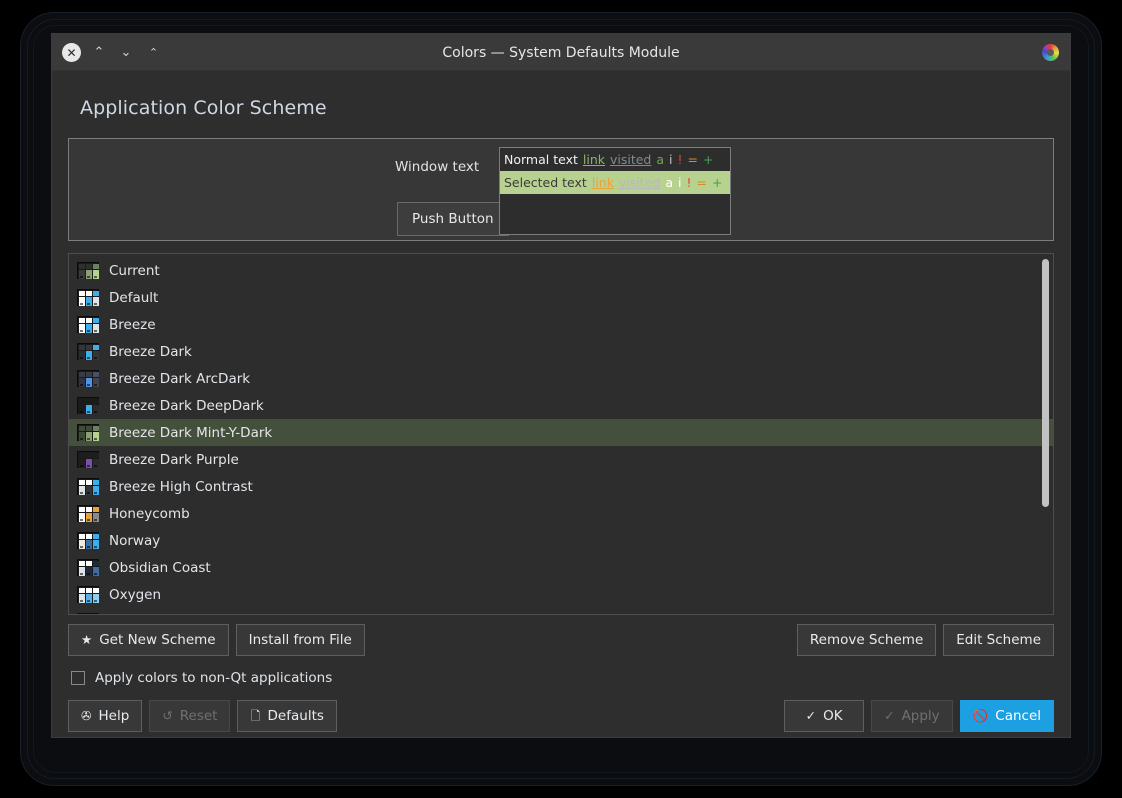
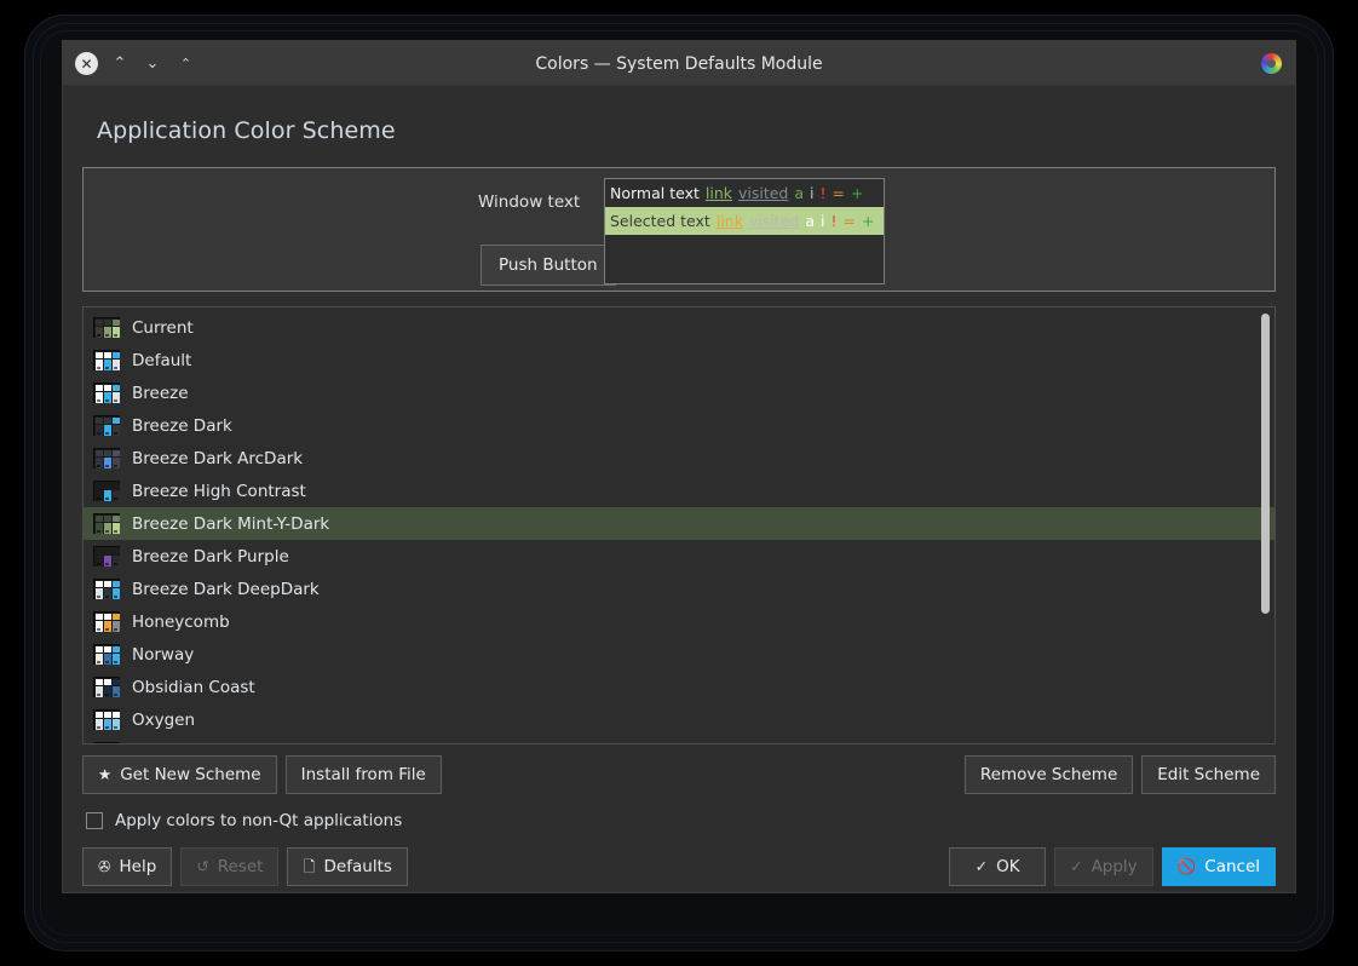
  ✕
  ⌃
  ⌄
  ⌃
  Colors — System Defaults Module
  Application Color Scheme
  Window text
  Push Button
  Normal text
  link
  visited
  a
  i
  !
  =
  +
  Selected text
  link
  visited
  a
  i
  !
  =
  +
  Current
  Default
  Breeze
  Breeze Dark
  Breeze Dark ArcDark
- Breeze Dark DeepDark
+ Breeze High Contrast
  Breeze Dark Mint-Y-Dark
  Breeze Dark Purple
- Breeze High Contrast
+ Breeze Dark DeepDark
  Honeycomb
  Norway
  Obsidian Coast
  Oxygen
  ★
  Get New Scheme
  Install from File
  Remove Scheme
  Edit Scheme
  Apply colors to non-Qt applications
  ✇
  Help
  ↺
  Reset
  🗋
  Defaults
  ✓
  OK
  ✓
  Apply
  🚫
  Cancel
